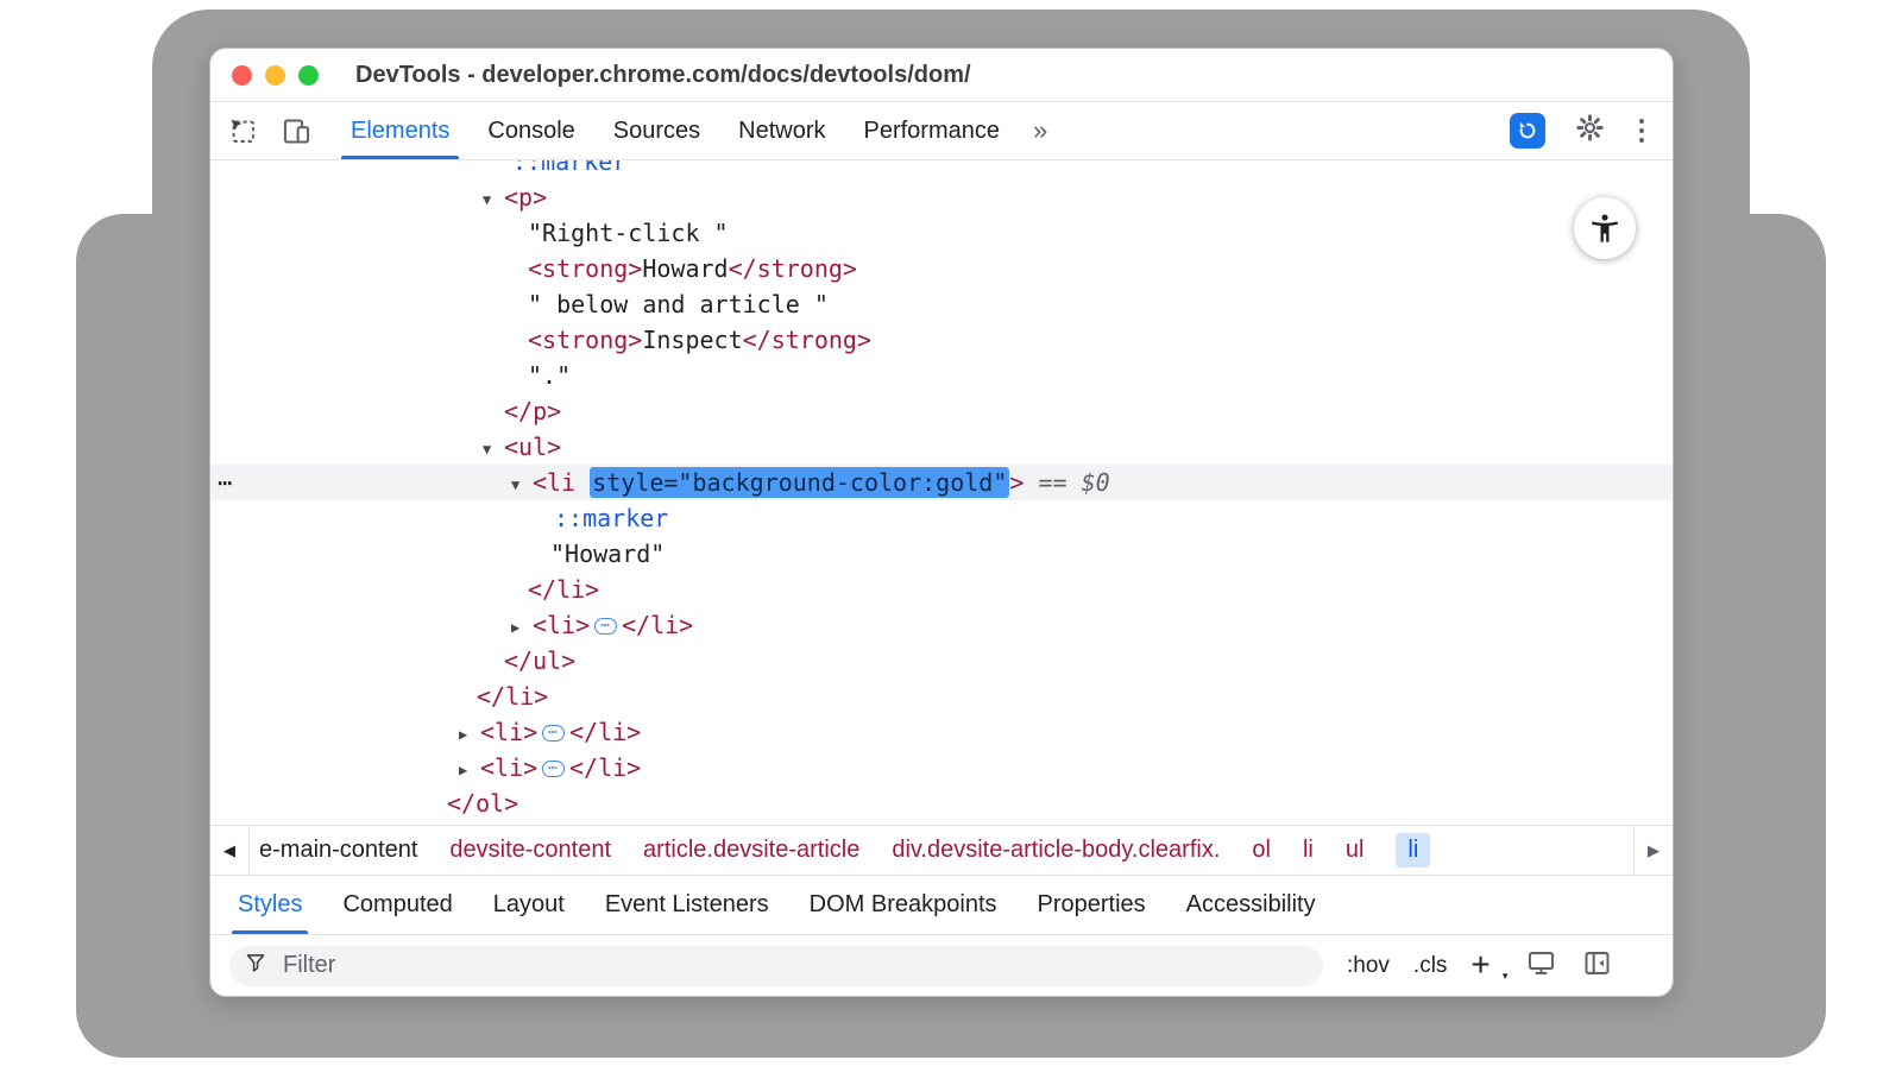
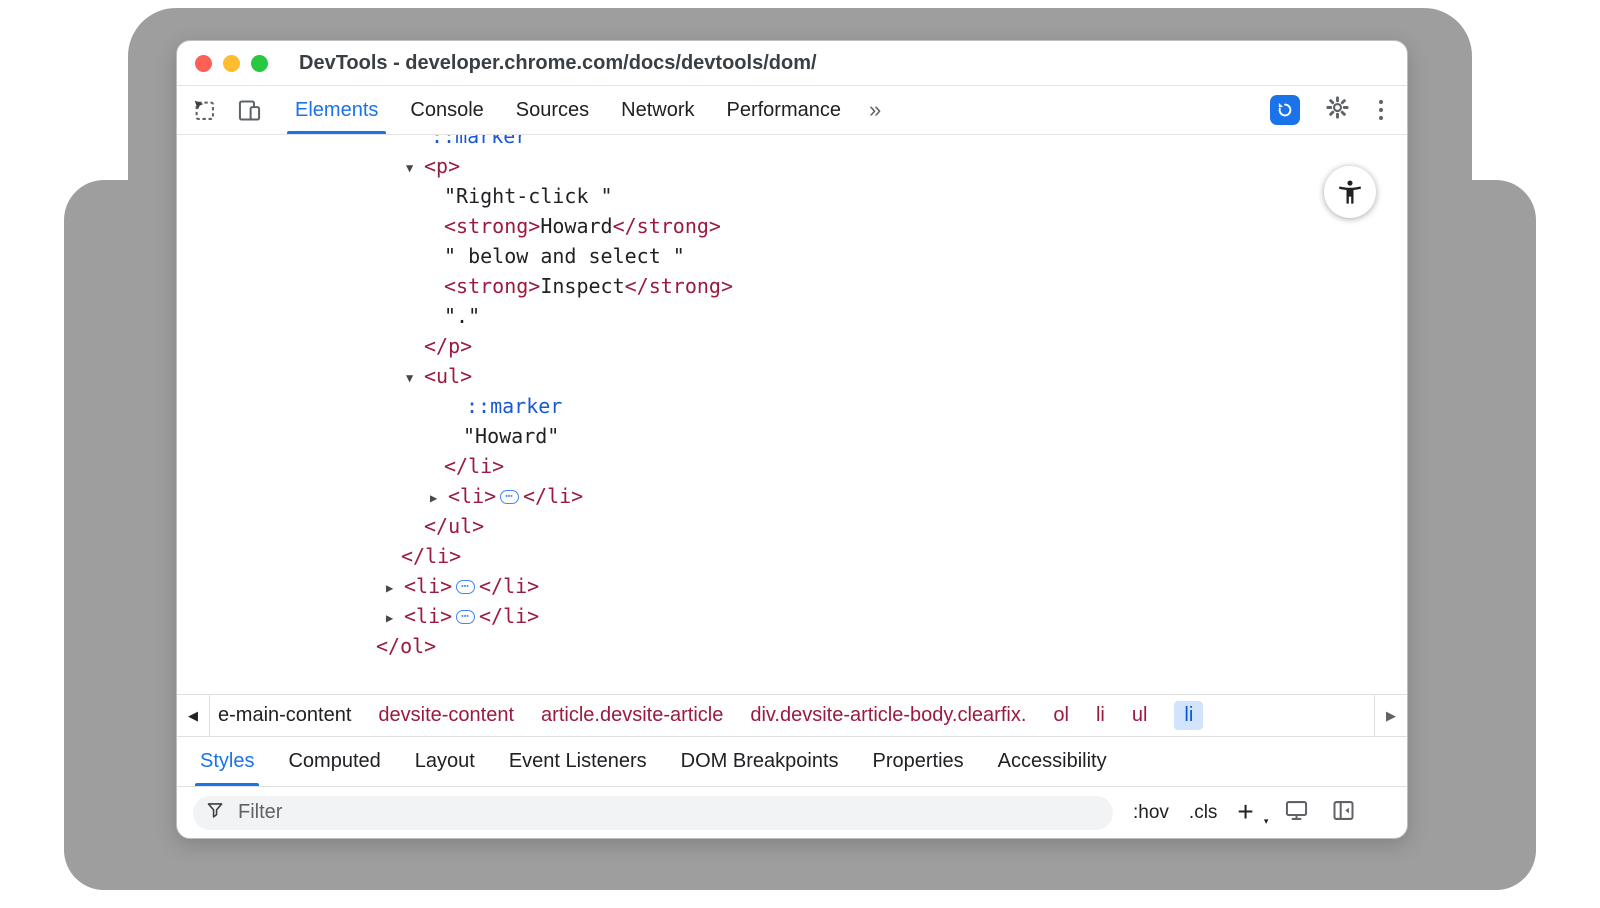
  DevTools - developer.chrome.com/docs/devtools/dom/
  Elements
  Console
  Sources
  Network
  Performance
  »
  ::marker
  ▼ <p>
  "Right-click "
  <strong>Howard</strong>
- " below and article "
+ " below and select "
  <strong>Inspect</strong>
  "."
  </p>
  ▼ <ul>
- ⋯
- ▼ <li style="background-color:gold"> == $0
  ::marker
  "Howard"
  </li>
  ▶ <li> ⋯ </li>
  </ul>
  </li>
  ▶ <li> ⋯ </li>
  ▶ <li> ⋯ </li>
  </ol>
  ◀
  e-main-content
  devsite-content
  article.devsite-article
  div.devsite-article-body.clearfix.
  ol
  li
  ul
  li
  ▶
  Styles
  Computed
  Layout
  Event Listeners
  DOM Breakpoints
  Properties
  Accessibility
  Filter
  :hov
  .cls
  +
  ▾
